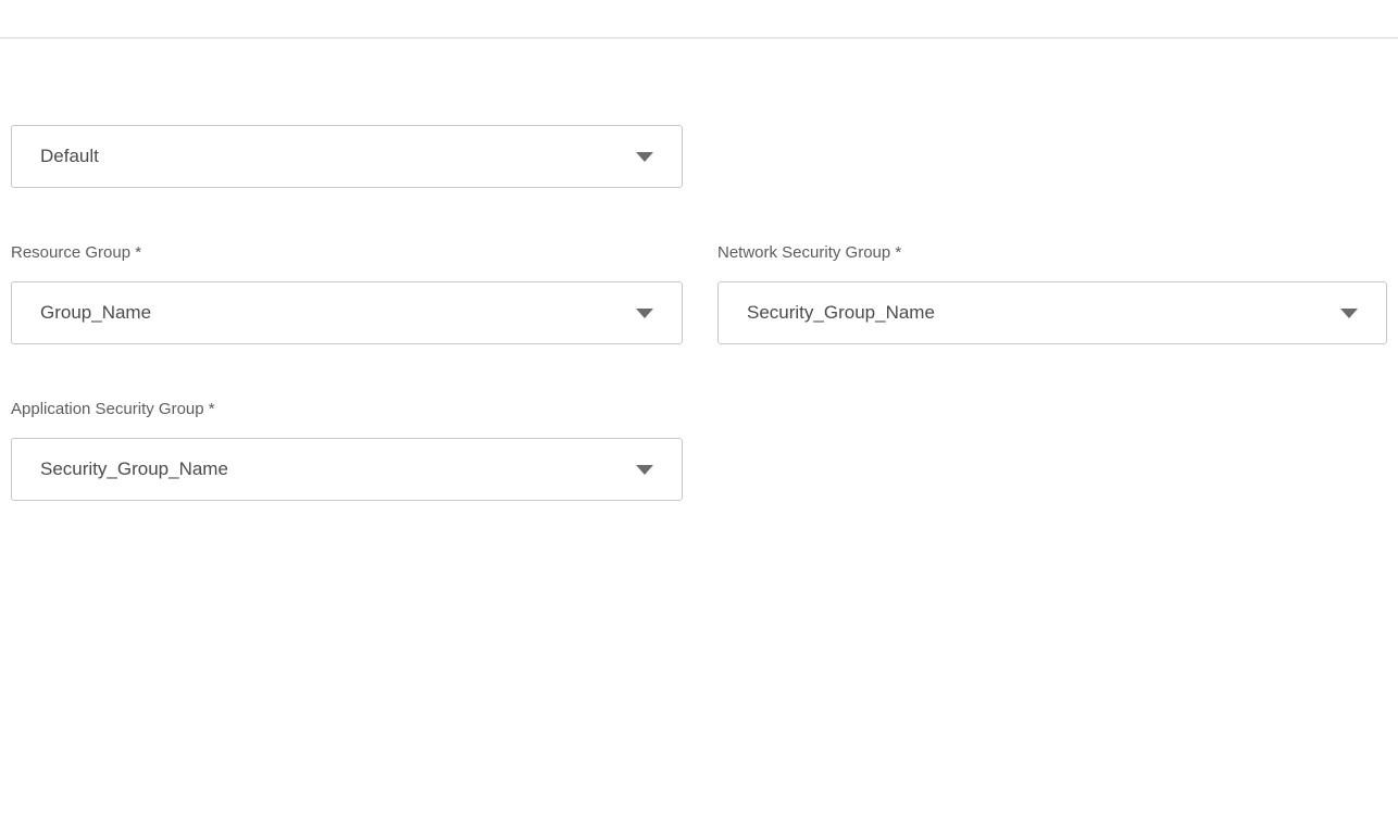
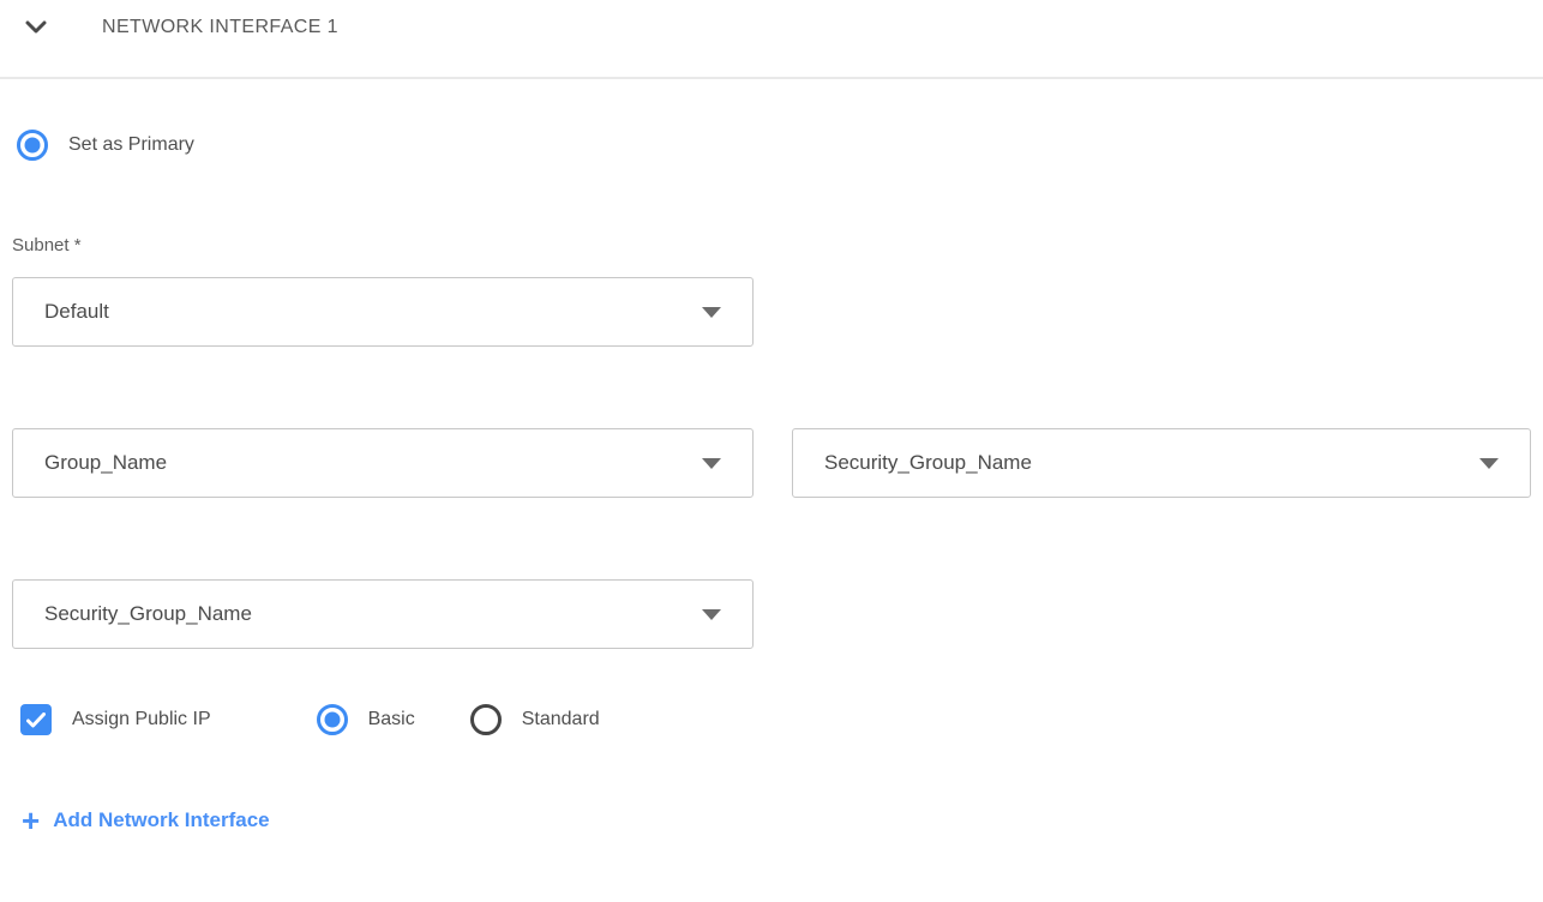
+ NETWORK INTERFACE 1
+ Set as Primary
+ Subnet *
  Default
- Resource Group *
  Group_Name
- Network Security Group *
  Security_Group_Name
- Application Security Group *
  Security_Group_Name
+ Assign Public IP
+ Basic
+ Standard
+ +
+ Add Network Interface
